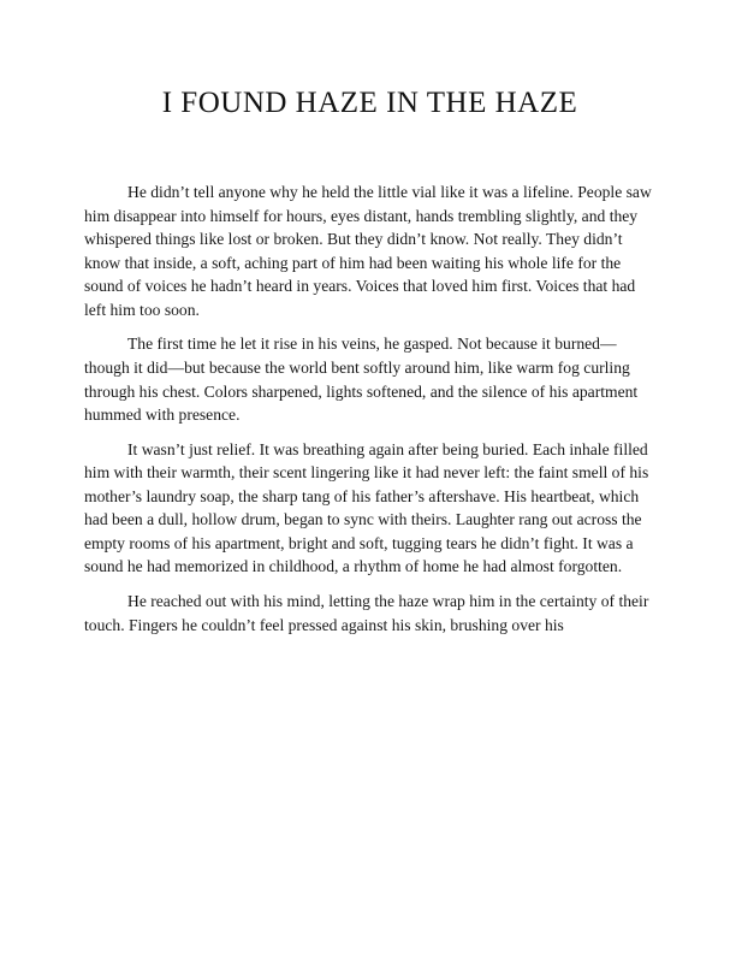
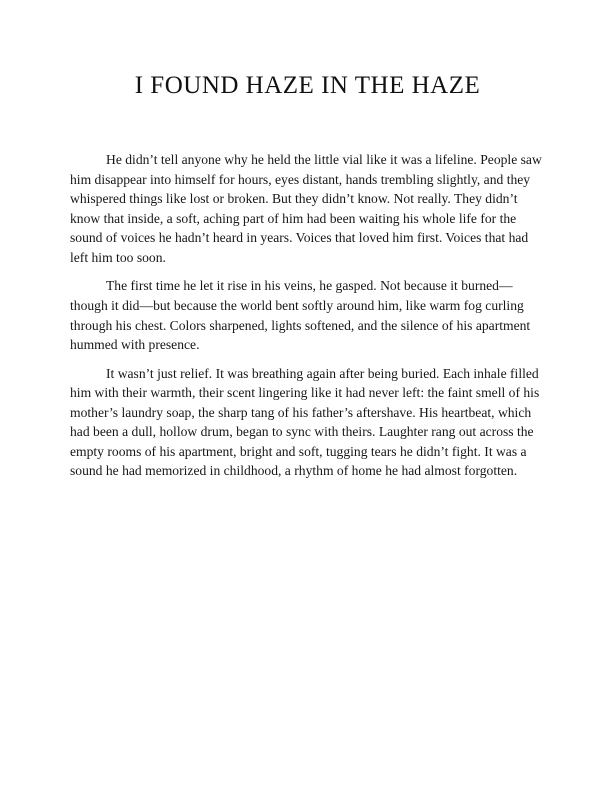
  I FOUND HAZE IN THE HAZE
  He didn’t tell anyone why he held the little vial like it was a lifeline. People saw him disappear into himself for hours, eyes distant, hands trembling slightly, and they whispered things like lost or broken. But they didn’t know. Not really. They didn’t know that inside, a soft, aching part of him had been waiting his whole life for the sound of voices he hadn’t heard in years. Voices that loved him first. Voices that had left him too soon.
  The first time he let it rise in his veins, he gasped. Not because it burned—though it did—but because the world bent softly around him, like warm fog curling through his chest. Colors sharpened, lights softened, and the silence of his apartment hummed with presence.
  It wasn’t just relief. It was breathing again after being buried. Each inhale filled him with their warmth, their scent lingering like it had never left: the faint smell of his mother’s laundry soap, the sharp tang of his father’s aftershave. His heartbeat, which had been a dull, hollow drum, began to sync with theirs. Laughter rang out across the empty rooms of his apartment, bright and soft, tugging tears he didn’t fight. It was a sound he had memorized in childhood, a rhythm of home he had almost forgotten.
- He reached out with his mind, letting the haze wrap him in the certainty of their touch. Fingers he couldn’t feel pressed against his skin, brushing over his
